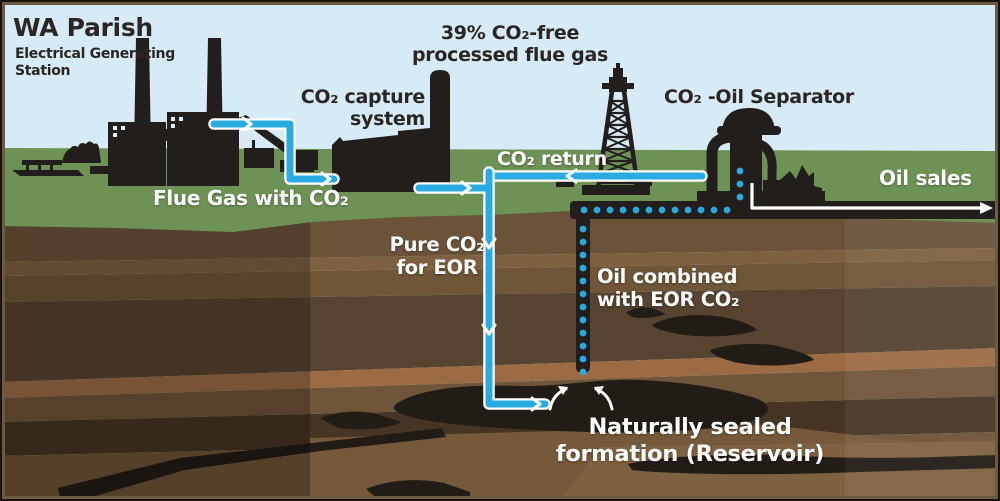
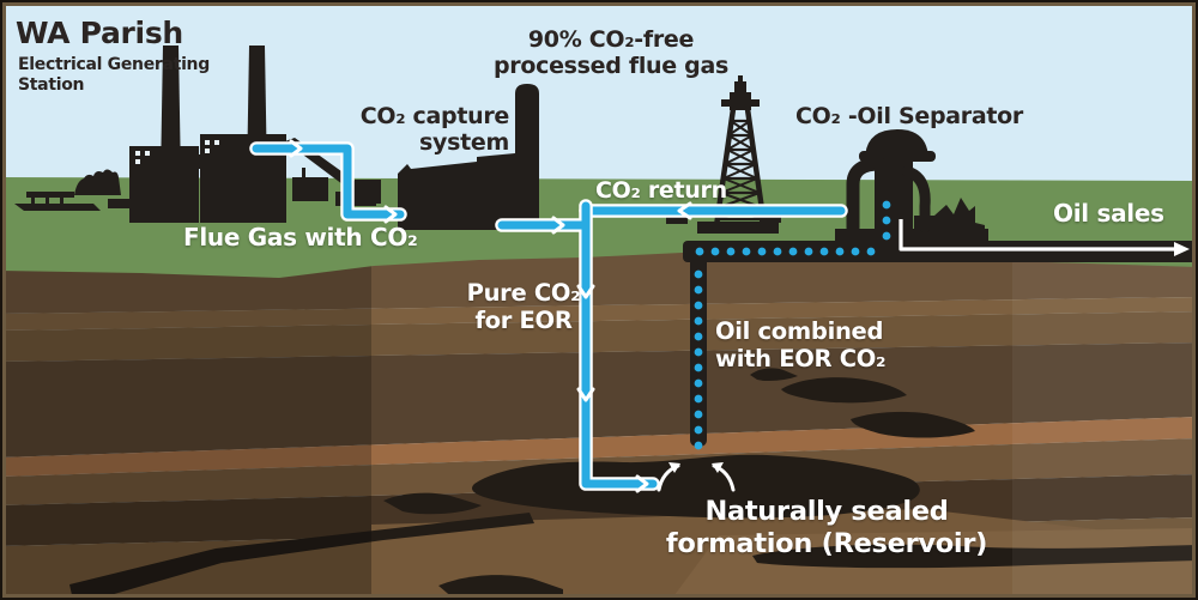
  WA Parish
  Electrical Generating
  Station
- 39% CO₂-free
+ 90% CO₂-free
  processed flue gas
  CO₂ capture
  system
  CO₂ -Oil Separator
  Flue Gas with CO₂
  CO₂ return
  Oil sales
  Pure CO₂
  for EOR
  Oil combined
  with EOR CO₂
  Naturally sealed
  formation (Reservoir)
